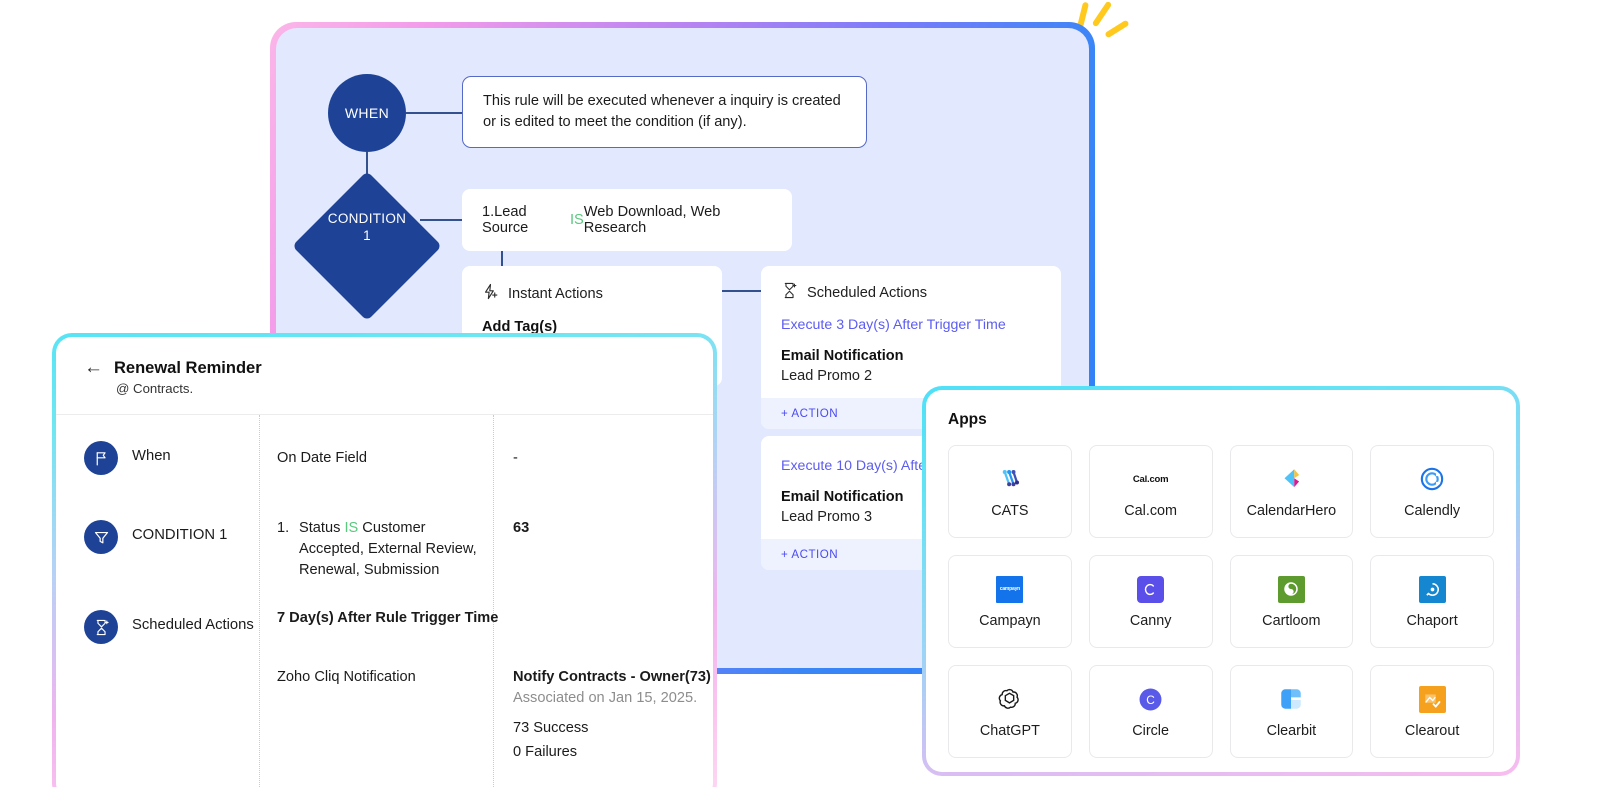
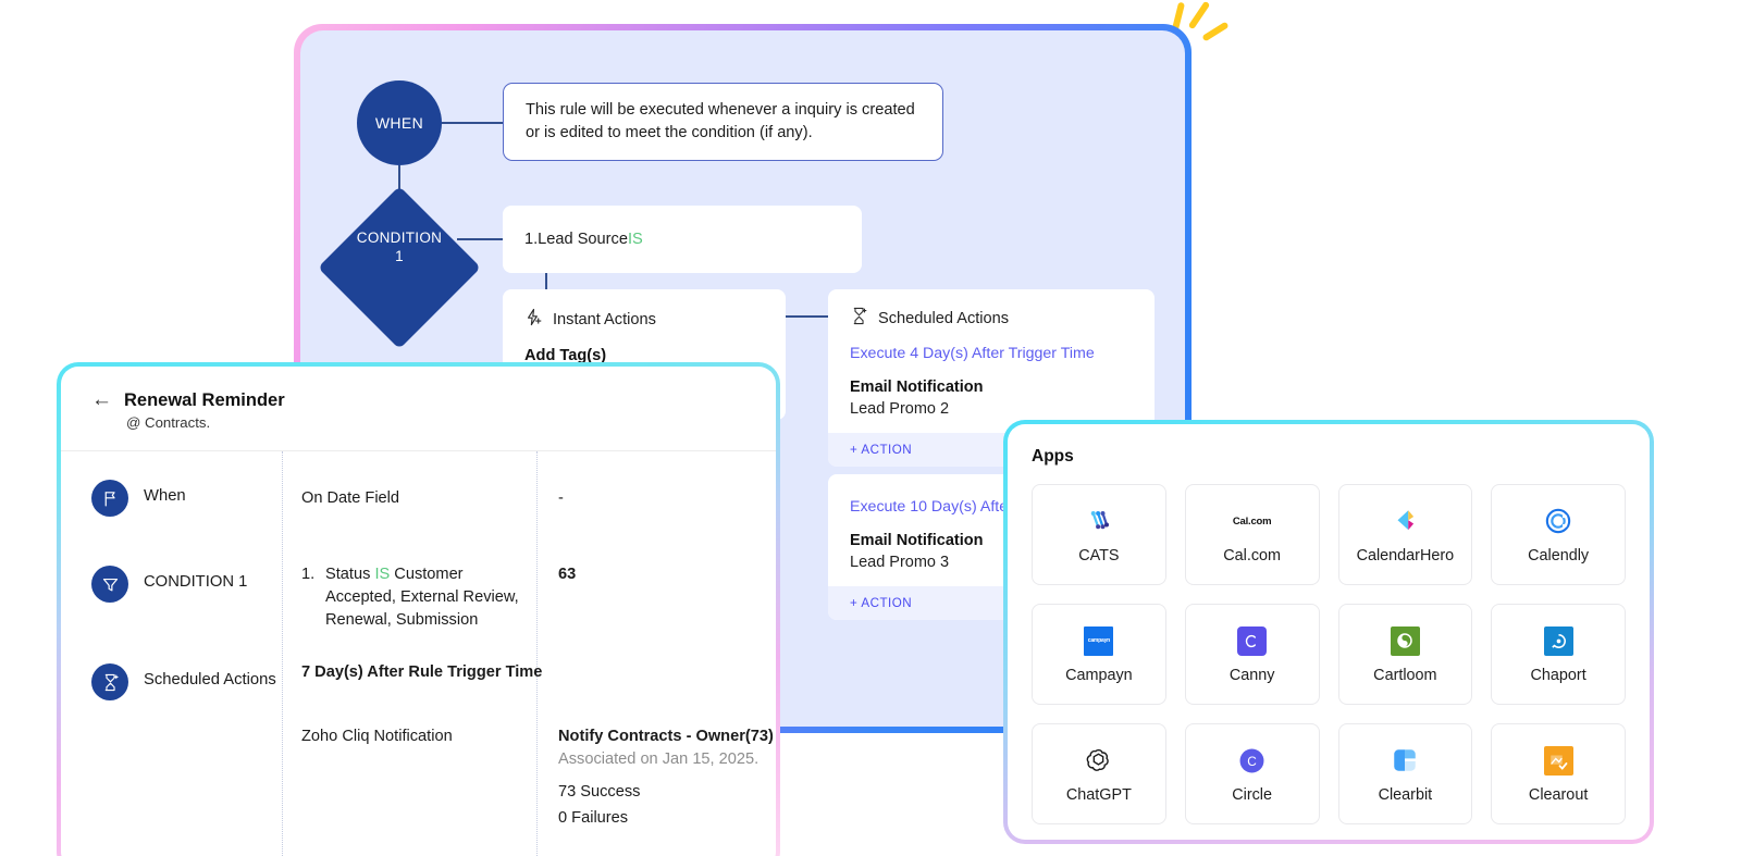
  WHEN
  CONDITION
  1
  This rule will be executed whenever a inquiry is created or is edited to meet the condition (if any).
  1.Lead Source
  IS
- Web Download, Web Research
  Instant Actions
  Add Tag(s)
  Scheduled Actions
- Execute 3 Day(s) After Trigger Time
+ Execute 4 Day(s) After Trigger Time
  Email Notification
  Lead Promo 2
  + ACTION
  Email Notification
  Lead Promo 3
  + ACTION
  ←
  Renewal Reminder
  @ Contracts.
  When
  On Date Field
  -
  CONDITION 1
  1. Status IS Customer Accepted, External Review, Renewal, Submission
  63
  Scheduled Actions
  7 Day(s) After Rule Trigger Time
  Zoho Cliq Notification
  Notify Contracts - Owner(73)
  Associated on Jan 15, 2025.
  73 Success
  0 Failures
  Apps
  CATS
  Cal.com
  Cal.com
  CalendarHero
  Calendly
  Campayn
  Canny
  Cartloom
  Chaport
  ChatGPT
  C
  Circle
  Clearbit
  Clearout
